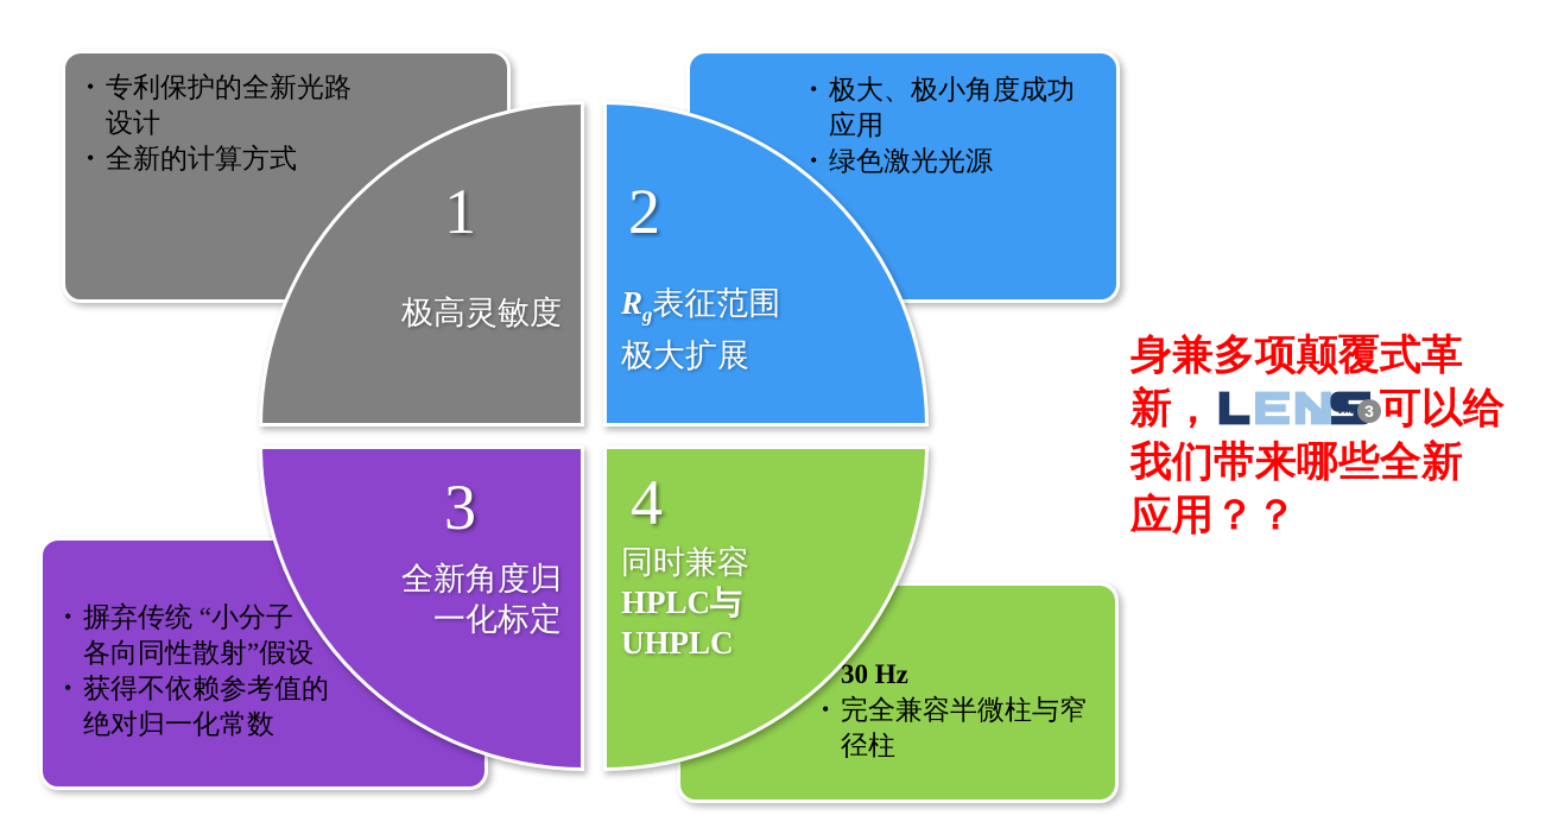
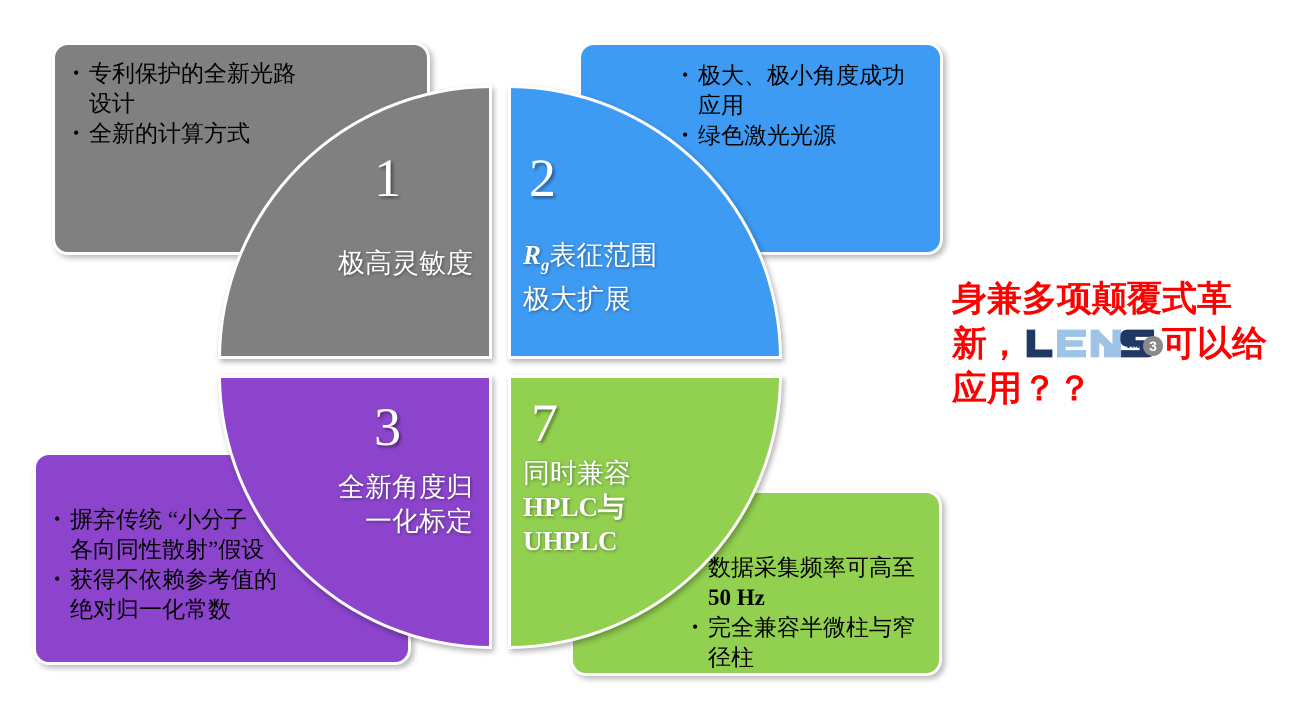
  专利保护的全新光路
  设计
  全新的计算方式
  极大、极小角度成功
  应用
  绿色激光光源
  摒弃传统 “小分子
  各向同性散射”假设
  获得不依赖参考值的
  绝对归一化常数
+ 数据采集频率可高至
- 30 Hz
+ 50 Hz
  完全兼容半微柱与窄
  径柱
  1
  极高灵敏度
  2
  Rg表征范围
  极大扩展
  3
  全新角度归
  一化标定
- 4
+ 7
  同时兼容
  HPLC与
  UHPLC
  身兼多项颠覆式革
  新，
  TM
  3
  可以给
- 我们带来哪些全新
  应用？？
